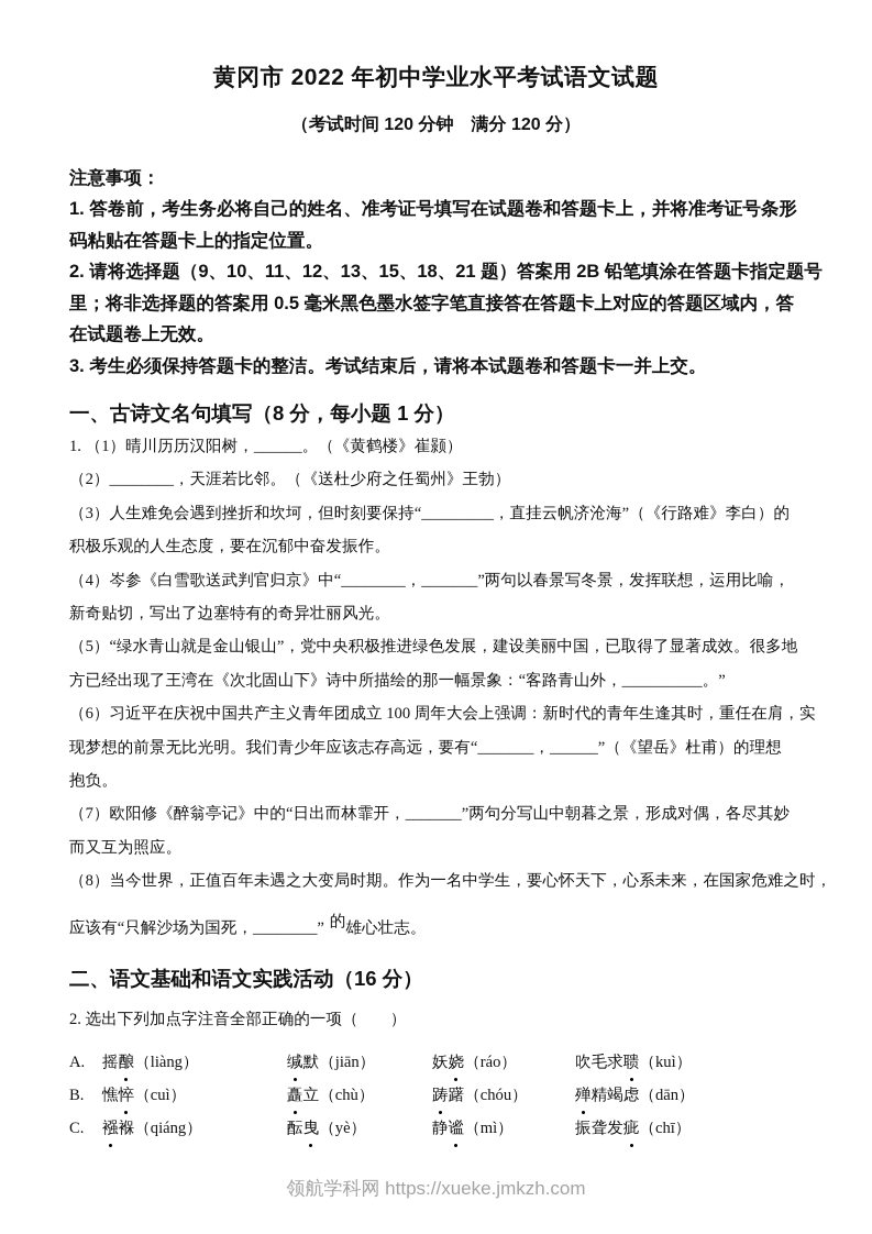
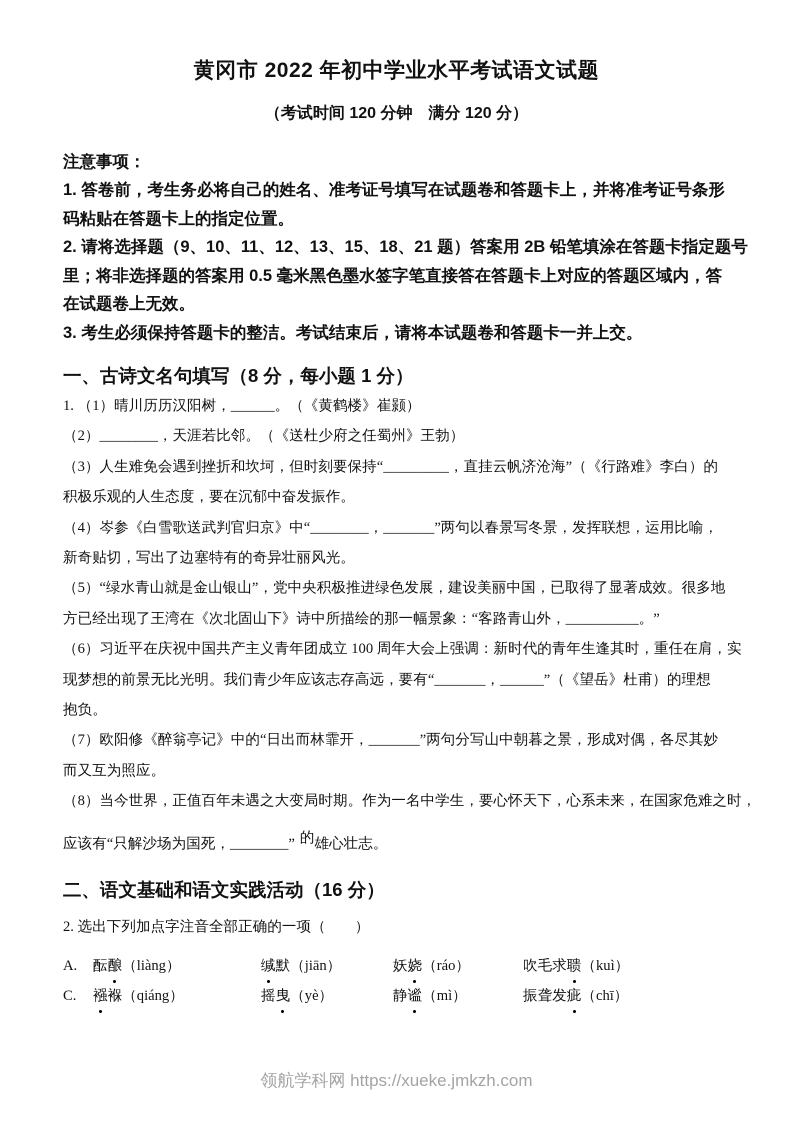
  黄冈市 2022 年初中学业水平考试语文试题
  （考试时间 120 分钟 满分 120 分）
  注意事项：
  1. 答卷前，考生务必将自己的姓名、准考证号填写在试题卷和答题卡上，并将准考证号条形
  码粘贴在答题卡上的指定位置。
  2. 请将选择题（9、10、11、12、13、15、18、21 题）答案用 2B 铅笔填涂在答题卡指定题号
  里；将非选择题的答案用 0.5 毫米黑色墨水签字笔直接答在答题卡上对应的答题区域内，答
  在试题卷上无效。
  3. 考生必须保持答题卡的整洁。考试结束后，请将本试题卷和答题卡一并上交。
  一、古诗文名句填写（8 分，每小题 1 分）
  1. （1）晴川历历汉阳树，______。（《黄鹤楼》崔颢）
  （2）________，天涯若比邻。（《送杜少府之任蜀州》王勃）
  （3）人生难免会遇到挫折和坎坷，但时刻要保持“_________，直挂云帆济沧海”（《行路难》李白）的
  积极乐观的人生态度，要在沉郁中奋发振作。
  （4）岑参《白雪歌送武判官归京》中“________，_______”两句以春景写冬景，发挥联想，运用比喻，
  新奇贴切，写出了边塞特有的奇异壮丽风光。
  （5）“绿水青山就是金山银山”，党中央积极推进绿色发展，建设美丽中国，已取得了显著成效。很多地
  方已经出现了王湾在《次北固山下》诗中所描绘的那一幅景象：“客路青山外，__________。”
  （6）习近平在庆祝中国共产主义青年团成立 100 周年大会上强调：新时代的青年生逢其时，重任在肩，实
  现梦想的前景无比光明。我们青少年应该志存高远，要有“_______，______”（《望岳》杜甫）的理想
  抱负。
  （7）欧阳修《醉翁亭记》中的“日出而林霏开，_______”两句分写山中朝暮之景，形成对偶，各尽其妙
  而又互为照应。
  （8）当今世界，正值百年未遇之大变局时期。作为一名中学生，要心怀天下，心系未来，在国家危难之时，
  应该有“只解沙场为国死，________” 的雄心壮志。
  二、语文基础和语文实践活动（16 分）
  2. 选出下列加点字注音全部正确的一项（ ）
  A.
- 摇酿（liàng）
+ 酝酿（liàng）
  缄默（jiān）
  妖娆（ráo）
  吹毛求聩（kuì）
- B.
- 憔悴（cuì）
- 矗立（chù）
- 踌躇（chóu）
- 殚精竭虑（dān）
  C.
  襁褓（qiáng）
- 酝曳（yè）
+ 摇曳（yè）
  静谧（mì）
  振聋发疵（chī）
  领航学科网 https://xueke.jmkzh.com
